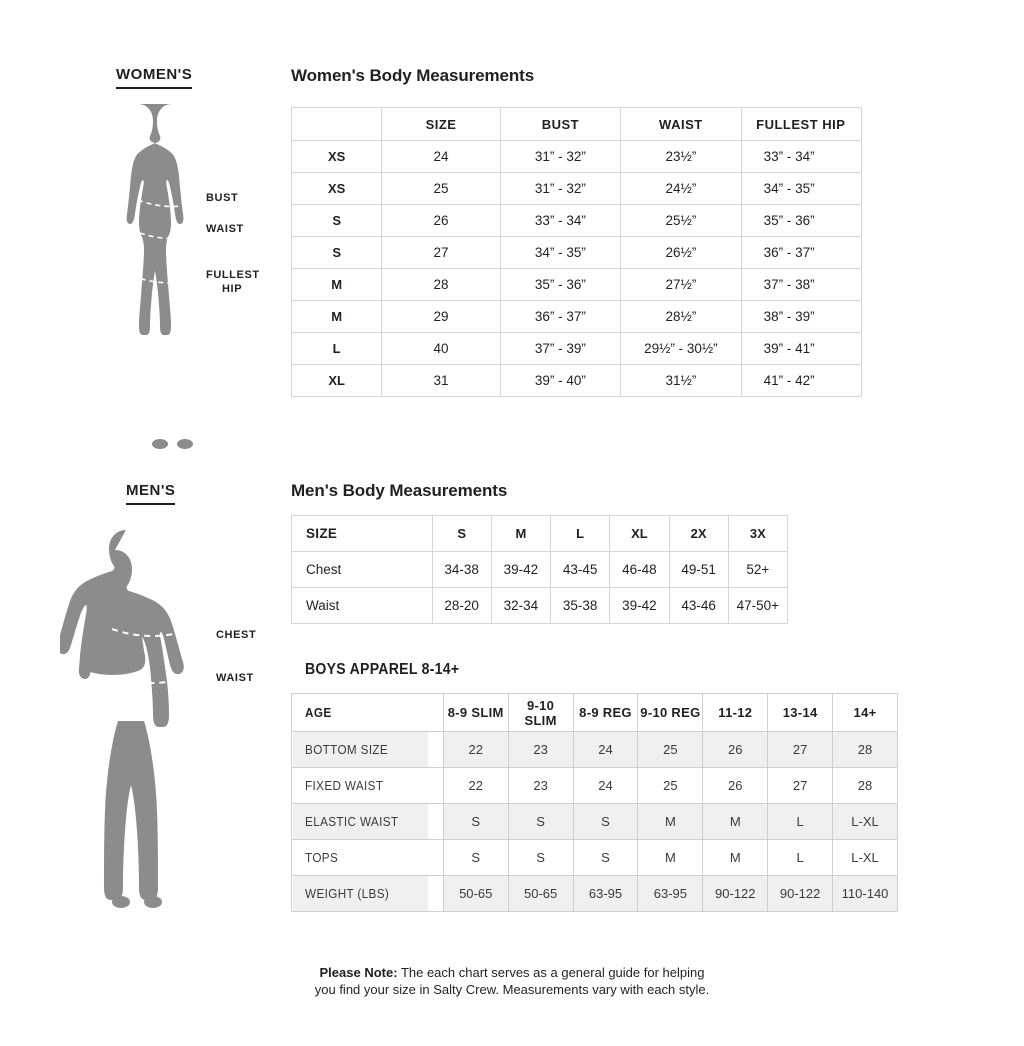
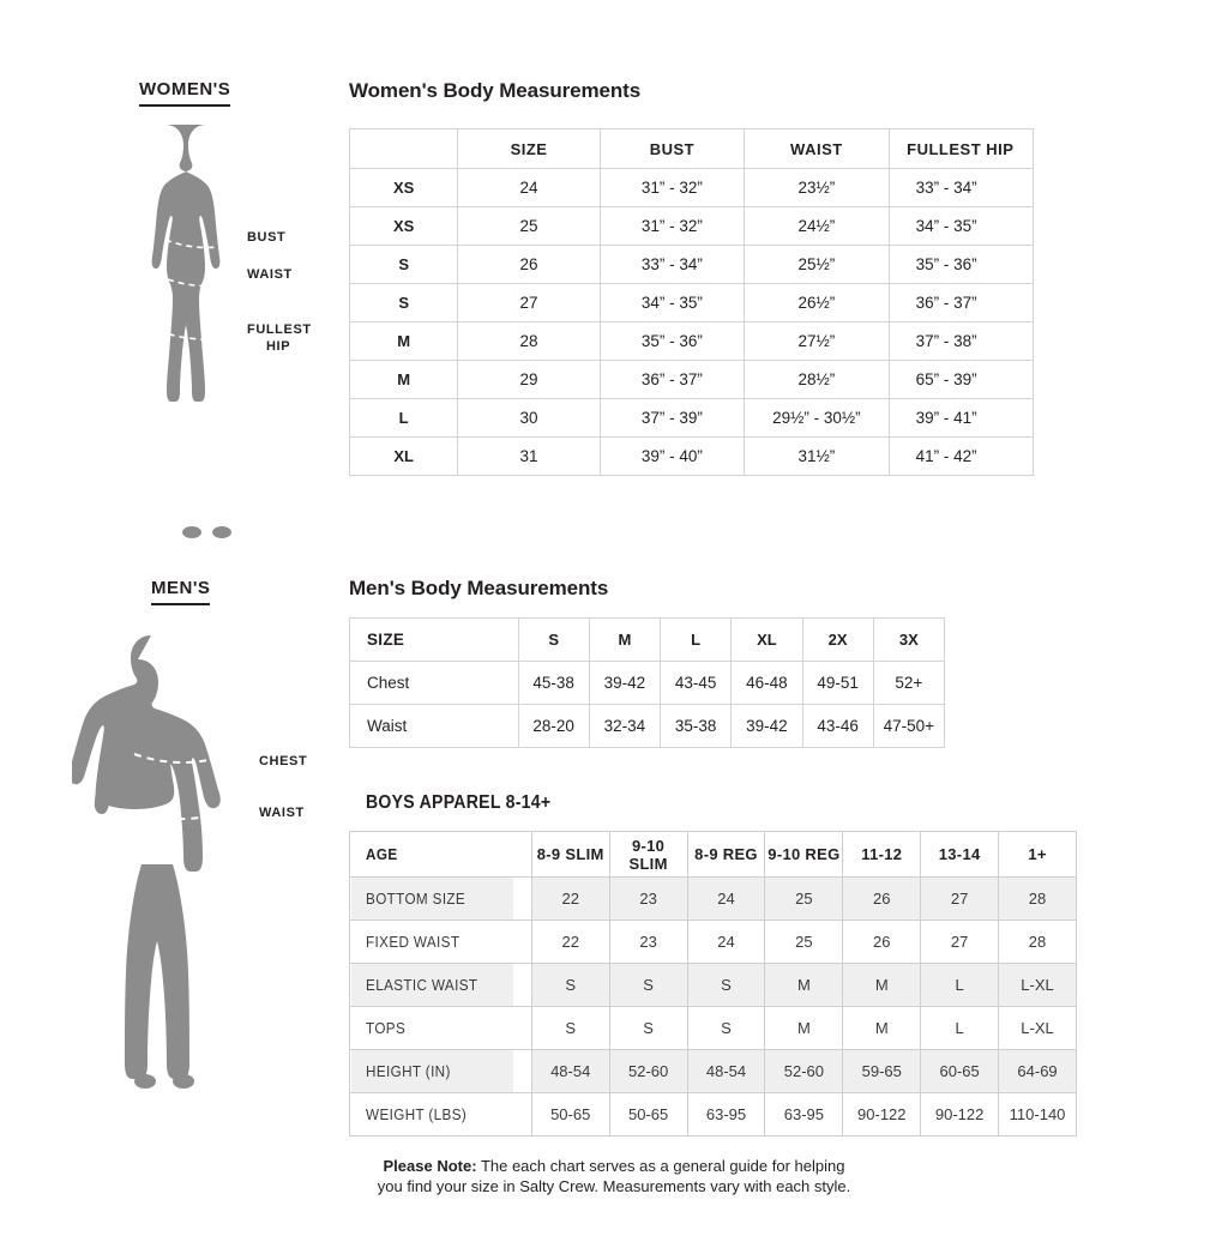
  WOMEN'S
  Women's Body Measurements
  BUST
  WAIST
  FULLEST
  HIP
  	SIZE	BUST	WAIST	FULLEST HIP
  XS	24	31” - 32”	23½”	33” - 34”
  XS	25	31” - 32”	24½”	34” - 35”
  S	26	33” - 34”	25½”	35” - 36”
  S	27	34” - 35”	26½”	36” - 37”
  M	28	35” - 36”	27½”	37” - 38”
- M	29	36” - 37”	28½”	38” - 39”
+ M	29	36” - 37”	28½”	65” - 39”
- L	40	37” - 39”	29½” - 30½”	39” - 41”
+ L	30	37” - 39”	29½” - 30½”	39” - 41”
  XL	31	39” - 40”	31½”	41” - 42”
  MEN'S
  Men's Body Measurements
  CHEST
  WAIST
  SIZE	S	M	L	XL	2X	3X
- Chest	34-38	39-42	43-45	46-48	49-51	52+
+ Chest	45-38	39-42	43-45	46-48	49-51	52+
  Waist	28-20	32-34	35-38	39-42	43-46	47-50+
  BOYS APPAREL 8-14+
- AGE	8-9 SLIM	9-10 SLIM	8-9 REG	9-10 REG	11-12	13-14	14+
+ AGE	8-9 SLIM	9-10 SLIM	8-9 REG	9-10 REG	11-12	13-14	1+
  BOTTOM SIZE	22	23	24	25	26	27	28
  FIXED WAIST	22	23	24	25	26	27	28
  ELASTIC WAIST	S	S	S	M	M	L	L-XL
  TOPS	S	S	S	M	M	L	L-XL
+ HEIGHT (IN)	48-54	52-60	48-54	52-60	59-65	60-65	64-69
  WEIGHT (LBS)	50-65	50-65	63-95	63-95	90-122	90-122	110-140
  Please Note: The each chart serves as a general guide for helping
  you find your size in Salty Crew. Measurements vary with each style.
